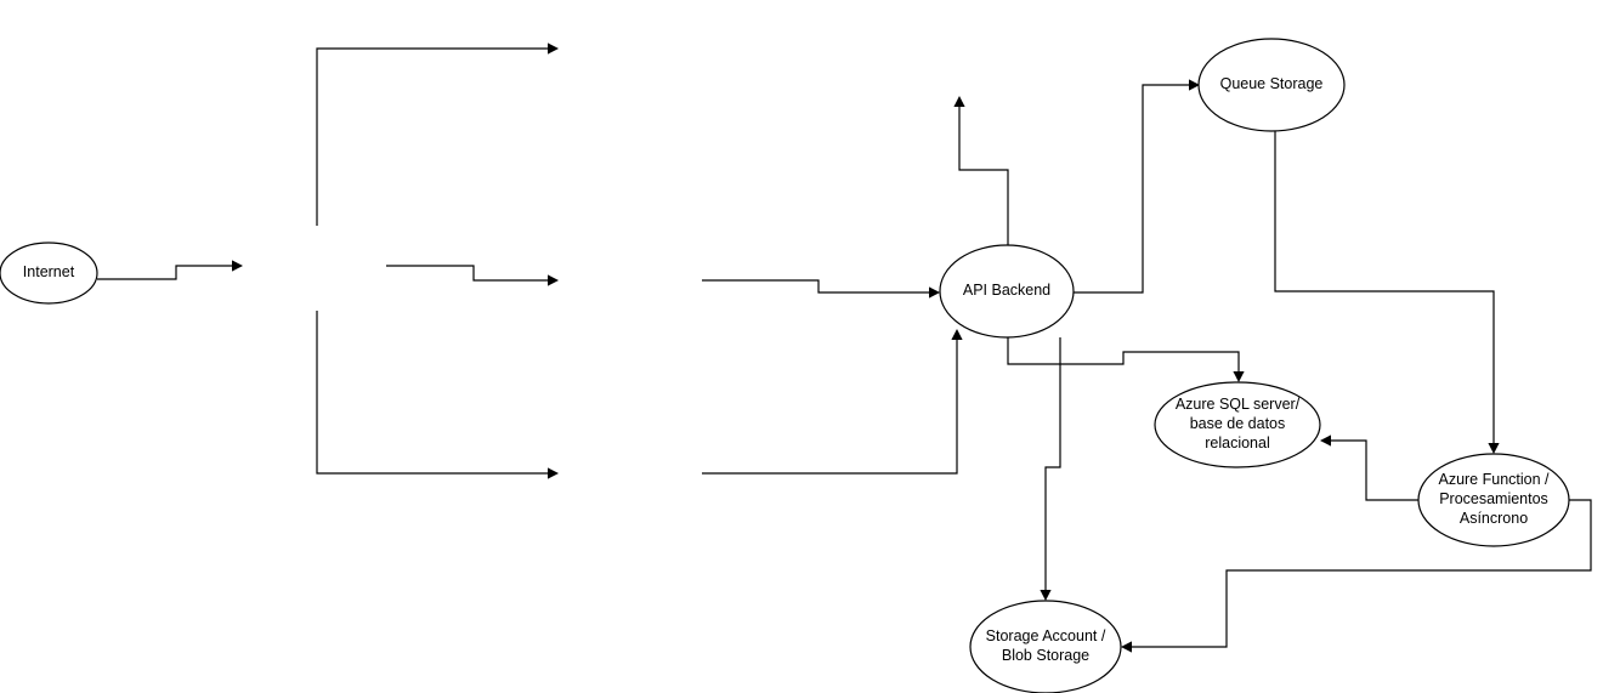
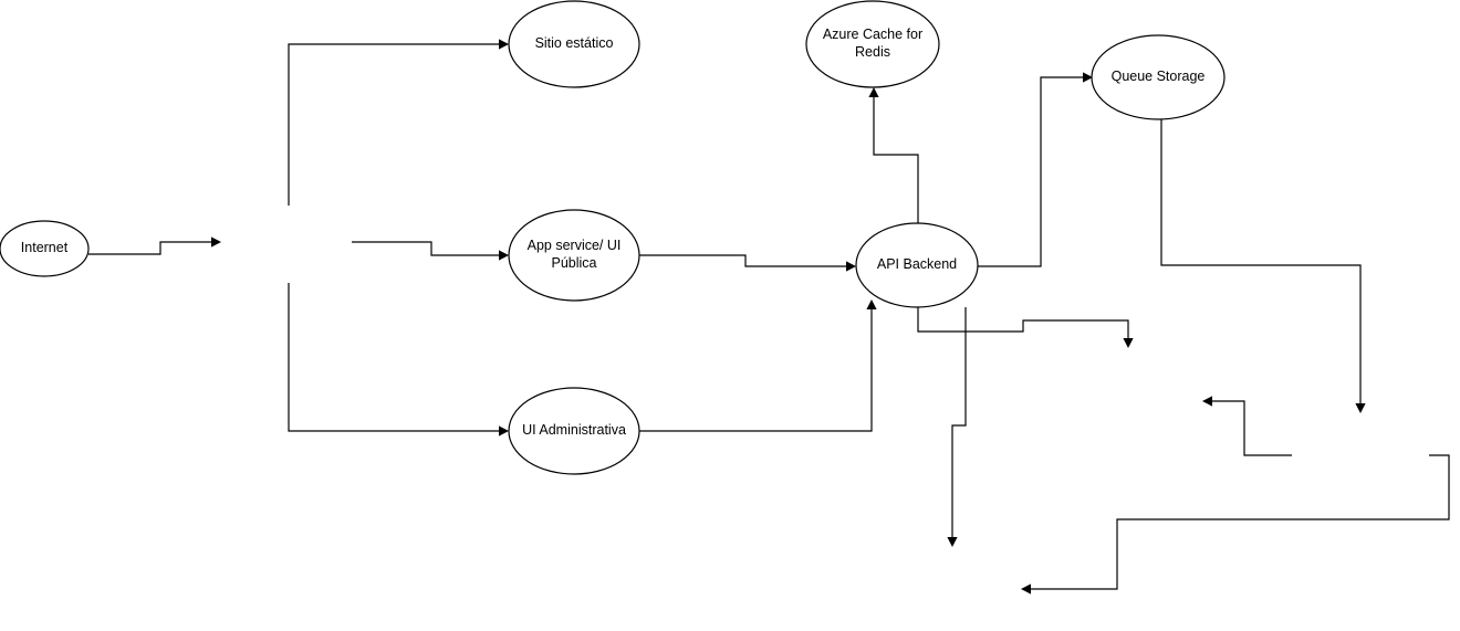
  Internet
+ Sitio estático
+ App service/ UI Pública
+ UI Administrativa
+ Azure Cache for Redis
  API Backend
  Queue Storage
- Azure SQL server/ base de datos relacional
- Azure Function / Procesamientos Asíncrono
- Storage Account / Blob Storage
